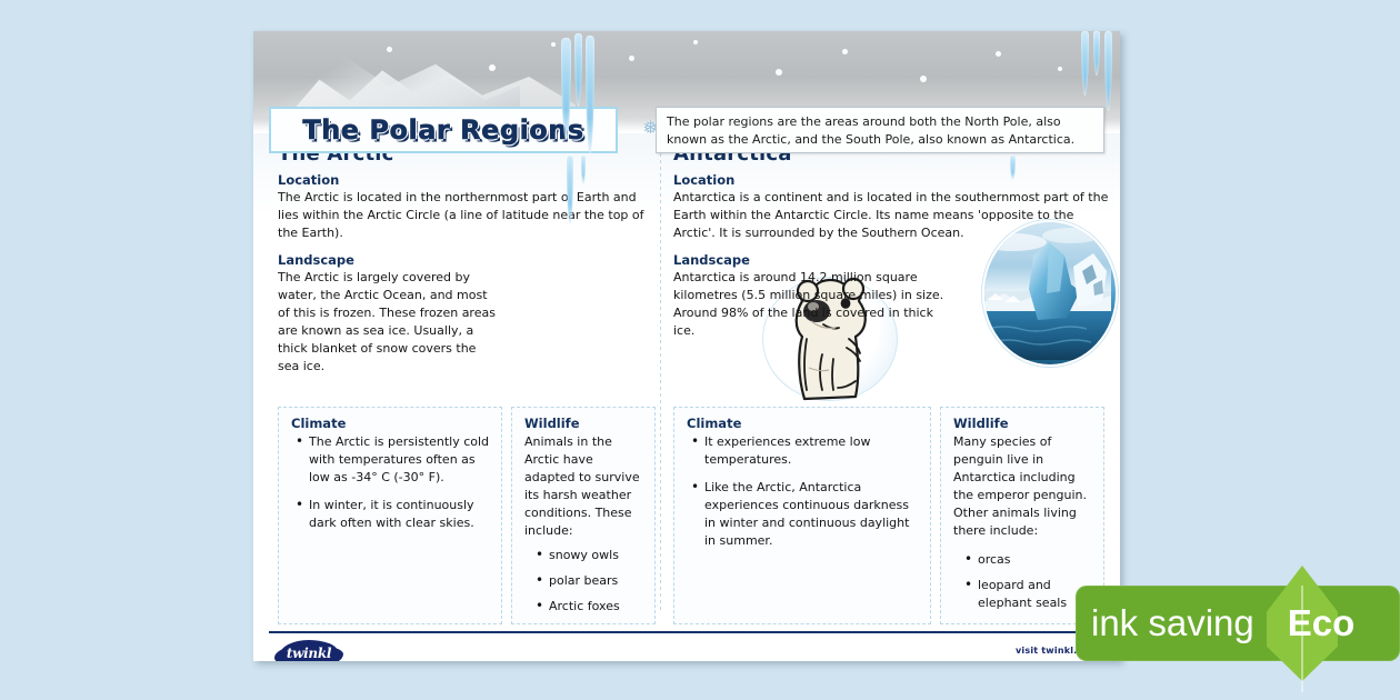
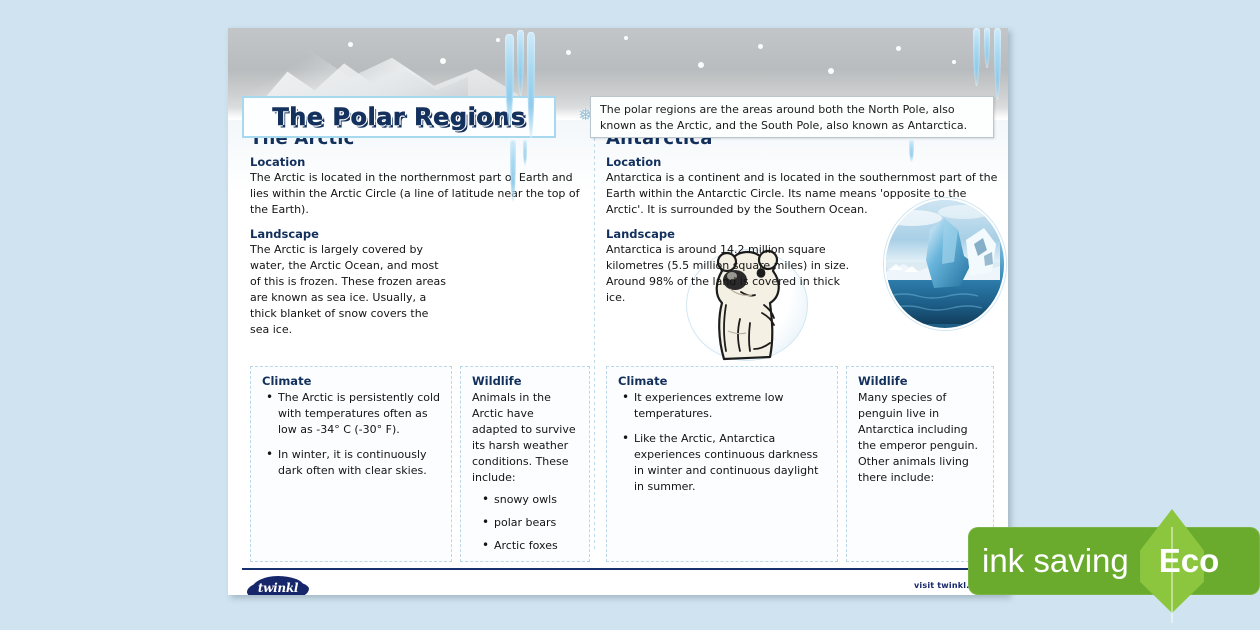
  The Polar Regions
  The polar regions are the areas around both the North Pole, also known as the Arctic, and the South Pole, also known as Antarctica.
  ❅
  The Arctic
  Location
  The Arctic is located in the northernmost part o Earth and lies within the Arctic Circle (a line of latitude ner the top of the Earth).
  Landscape
  The Arctic is largely covered by water, the Arctic Ocean, and most of this is frozen. These frozen areas are known as sea ice. Usually, a thick blanket of snow covers the sea ice.
  Antarctica
  Location
  Antarctica is a continent and is located in the southernmost part of the Earth within the Antarctic Circle. Its name means 'opposite to the Arctic'. It is surrounded by the Southern Ocean.
  Landscape
  Antarctica is around 14.2 million square kilometres (5.5 million square miles) in size. Around 98% of the land is covered in thick ice.
  Climate
  The Arctic is persistently cold with temperatures often as low as -34° C (-30° F).
  In winter, it is continuously dark often with clear skies.
  Wildlife
  Animals in the Arctic have adapted to survive its harsh weather conditions. These include:
  snowy owls
  polar bears
  Arctic foxes
  Climate
  It experiences extreme low temperatures.
  Like the Arctic, Antarctica experiences continuous darkness in winter and continuous daylight in summer.
  Wildlife
  Many species of penguin live in Antarctica including the emperor penguin. Other animals living there include:
- orcas
- leopard and elephant seals
  twinkl
  visit twinkl
  ink saving
  Eco
